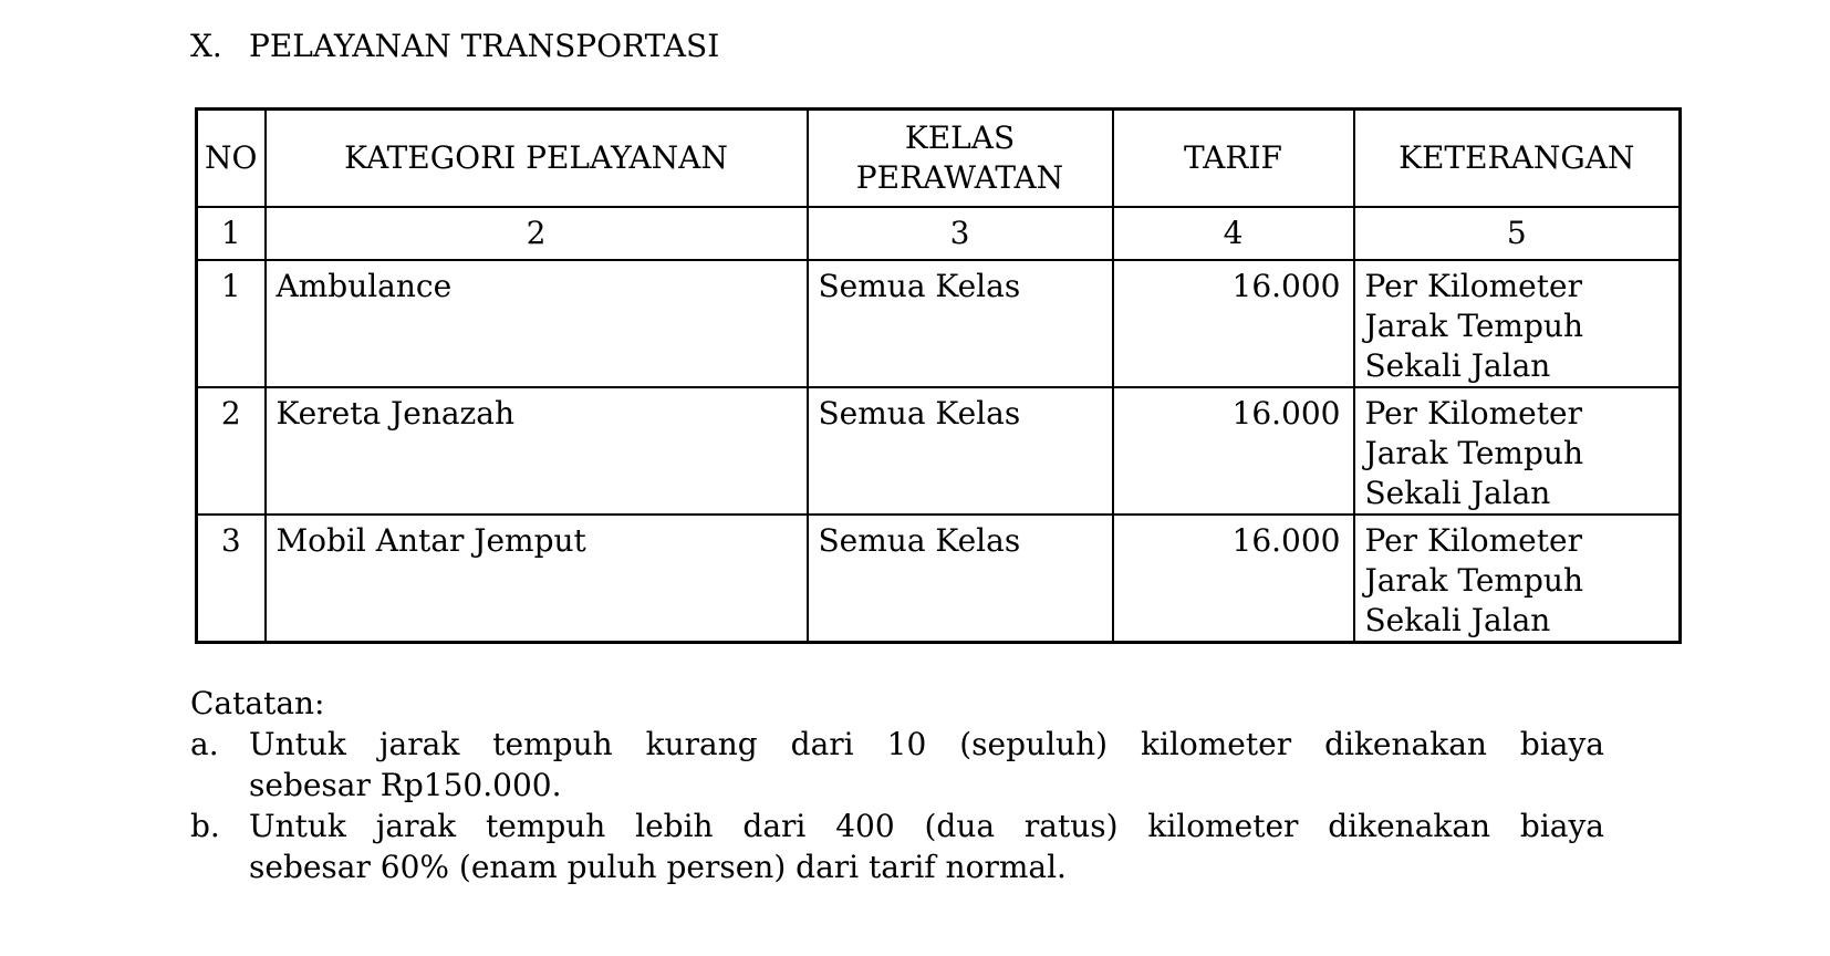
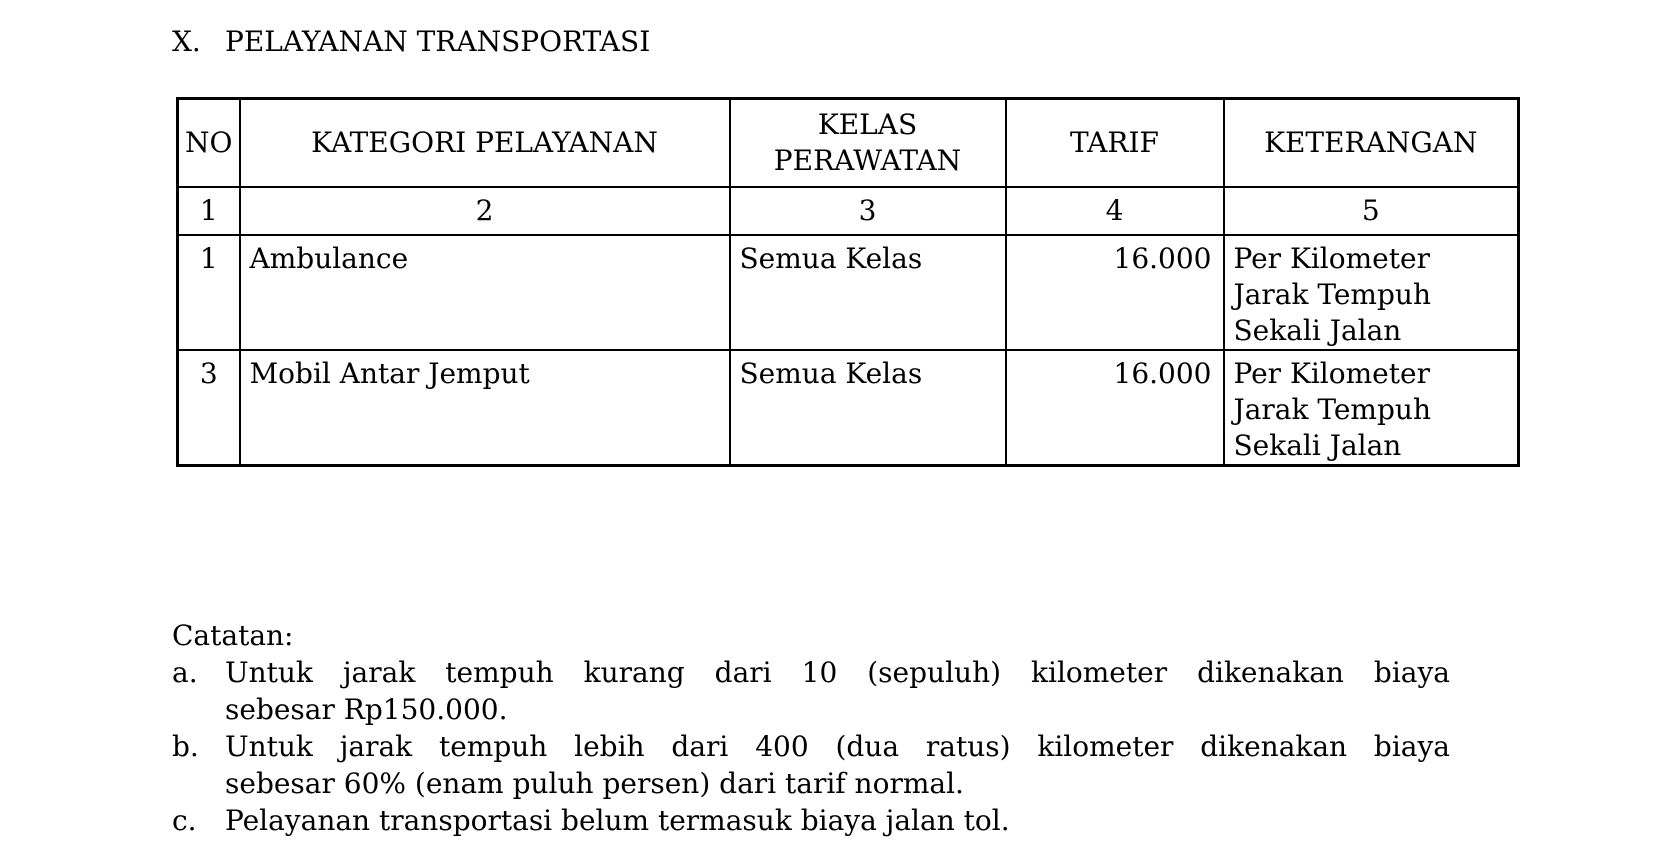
  X.
  PELAYANAN TRANSPORTASI
  NO	KATEGORI PELAYANAN	KELAS PERAWATAN	TARIF	KETERANGAN
  1	2	3	4	5
  1	Ambulance	Semua Kelas	16.000	Per Kilometer Jarak Tempuh Sekali Jalan
- 2	Kereta Jenazah	Semua Kelas	16.000	Per Kilometer Jarak Tempuh Sekali Jalan
  3	Mobil Antar Jemput	Semua Kelas	16.000	Per Kilometer Jarak Tempuh Sekali Jalan
  Catatan:
  a.
  Untuk jarak tempuh kurang dari 10 (sepuluh) kilometer dikenakan biaya
  sebesar Rp150.000.
  b.
  Untuk jarak tempuh lebih dari 400 (dua ratus) kilometer dikenakan biaya
  sebesar 60% (enam puluh persen) dari tarif normal.
+ c.
+ Pelayanan transportasi belum termasuk biaya jalan tol.
